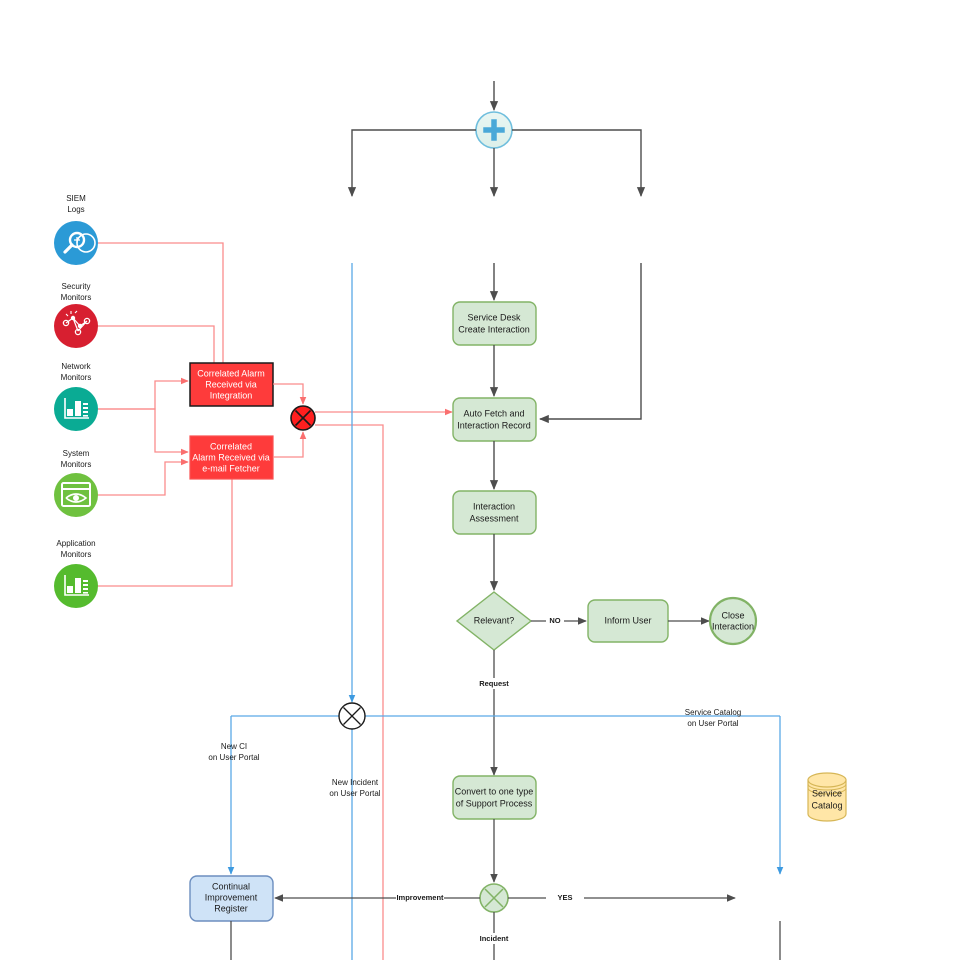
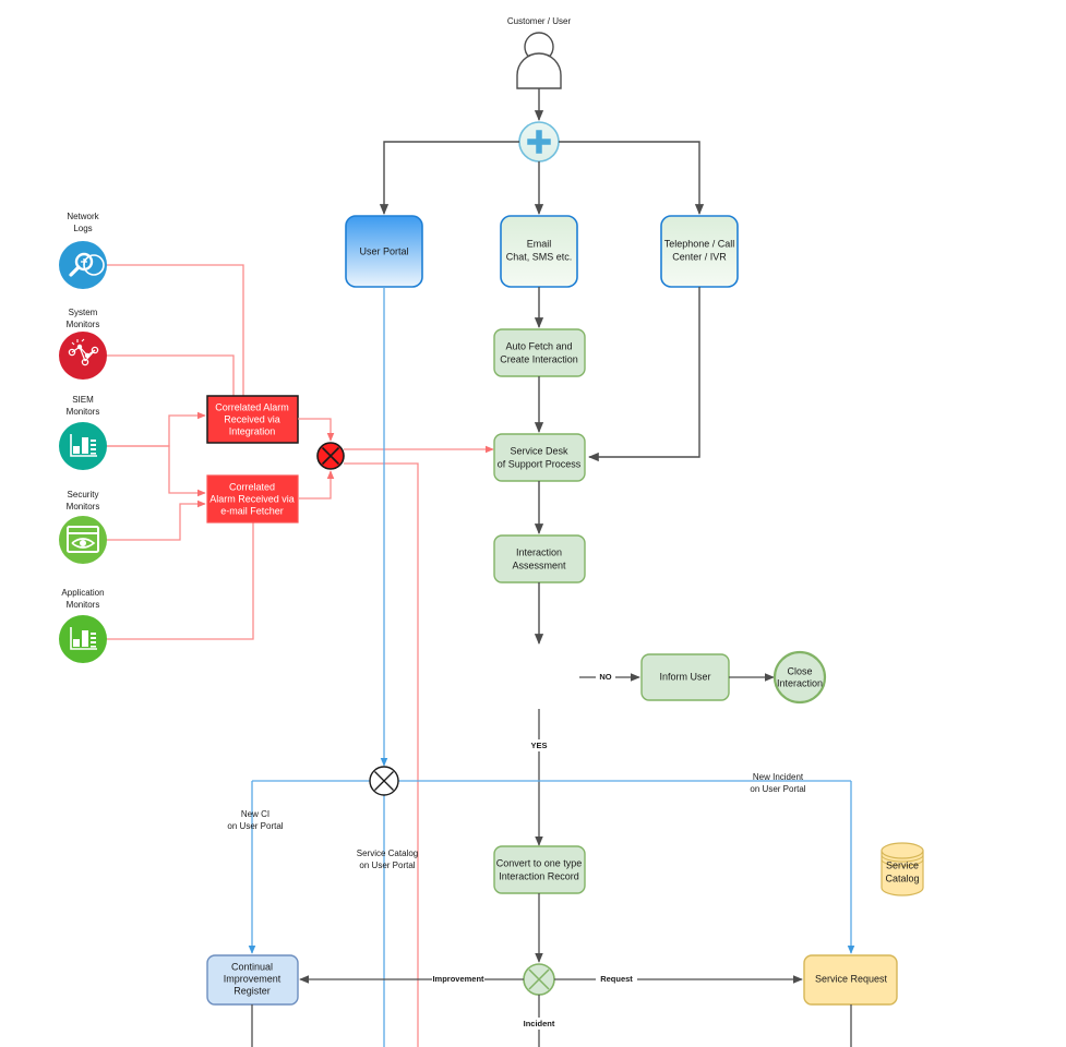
+ Customer / User
+ User Portal
+ Email
+ Chat, SMS etc.
+ Telephone / Call
+ Center / IVR
- SIEM
+ Network
  Logs
- Security
+ System
  Monitors
- Network
+ SIEM
  Monitors
- System
+ Security
  Monitors
  Application
  Monitors
  Correlated Alarm
  Received via
  Integration
  Correlated
  Alarm Received via
  e-mail Fetcher
- Service Desk
+ Auto Fetch and
  Create Interaction
- Auto Fetch and
+ Service Desk
- Interaction Record
+ of Support Process
  Interaction
  Assessment
- Relevant?
  NO
  Inform User
  Close
  Interaction
- Request
+ YES
  New CI
  on User Portal
- New Incident
+ Service Catalog
  on User Portal
- Service Catalog
+ New Incident
  on User Portal
  Service
  Catalog
  Convert to one type
- of Support Process
+ Interaction Record
  Improvement
- YES
+ Request
  Incident
  Continual
  Improvement
  Register
+ Service Request
